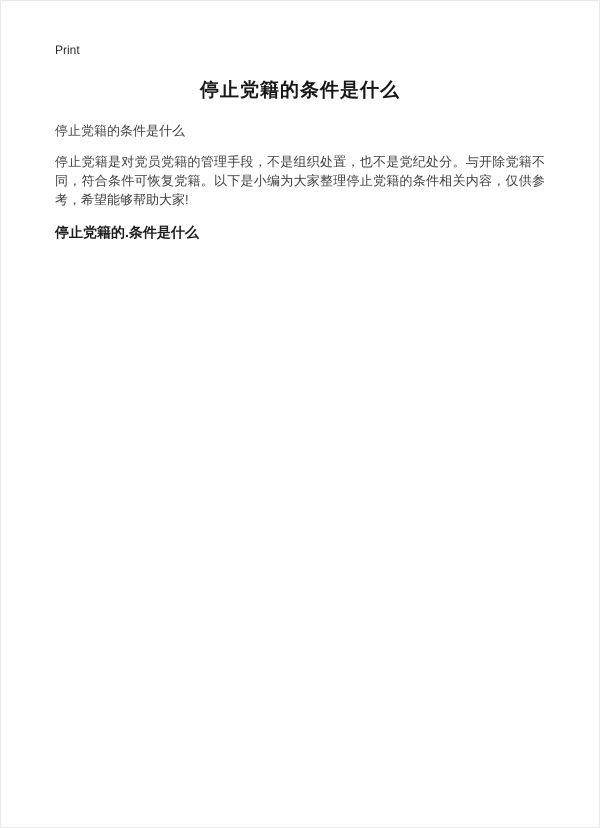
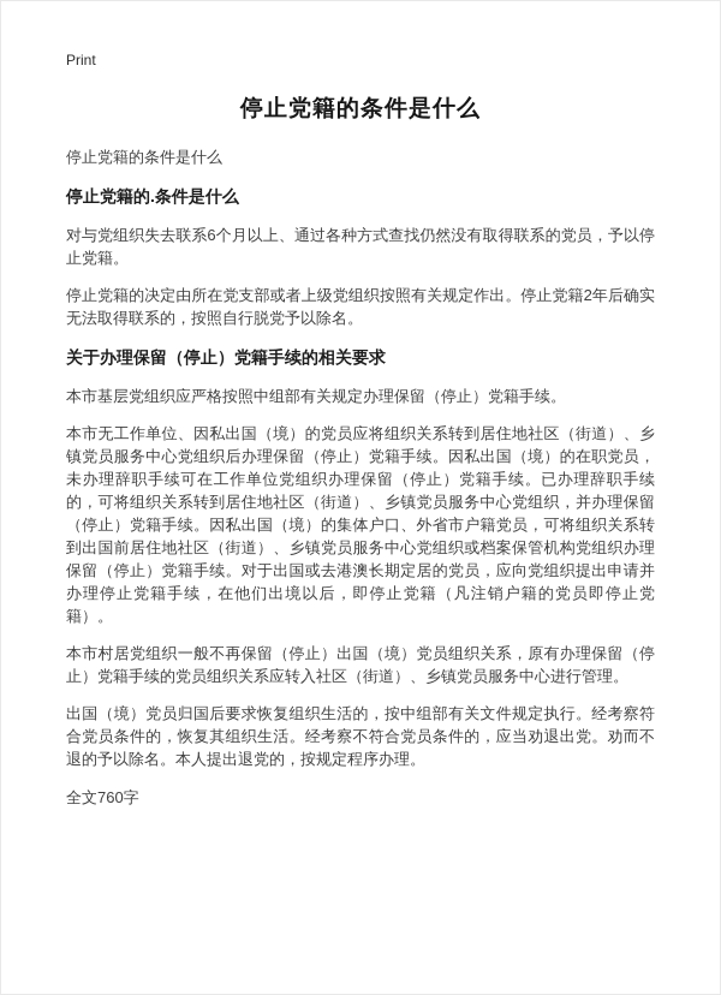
  Print
  停止党籍的条件是什么
  停止党籍的条件是什么
- 停止党籍是对党员党籍的管理手段，不是组织处置，也不是党纪处分。与开除党籍不同，符合条件可恢复党籍。以下是小编为大家整理停止党籍的条件相关内容，仅供参考，希望能够帮助大家!
  停止党籍的.条件是什么
+ 对与党组织失去联系6个月以上、通过各种方式查找仍然没有取得联系的党员，予以停止党籍。
+ 停止党籍的决定由所在党支部或者上级党组织按照有关规定作出。停止党籍2年后确实无法取得联系的，按照自行脱党予以除名。
+ 关于办理保留（停止）党籍手续的相关要求
+ 本市基层党组织应严格按照中组部有关规定办理保留（停止）党籍手续。
+ 本市无工作单位、因私出国（境）的党员应将组织关系转到居住地社区（街道）、乡镇党员服务中心党组织后办理保留（停止）党籍手续。因私出国（境）的在职党员，未办理辞职手续可在工作单位党组织办理保留（停止）党籍手续。已办理辞职手续的，可将组织关系转到居住地社区（街道）、乡镇党员服务中心党组织，并办理保留（停止）党籍手续。因私出国（境）的集体户口、外省市户籍党员，可将组织关系转到出国前居住地社区（街道）、乡镇党员服务中心党组织或档案保管机构党组织办理保留（停止）党籍手续。对于出国或去港澳长期定居的党员，应向党组织提出申请并办理停止党籍手续，在他们出境以后，即停止党籍（凡注销户籍的党员即停止党籍）。
+ 本市村居党组织一般不再保留（停止）出国（境）党员组织关系，原有办理保留（停止）党籍手续的党员组织关系应转入社区（街道）、乡镇党员服务中心进行管理。
+ 出国（境）党员归国后要求恢复组织生活的，按中组部有关文件规定执行。经考察符合党员条件的，恢复其组织生活。经考察不符合党员条件的，应当劝退出党。劝而不退的予以除名。本人提出退党的，按规定程序办理。
+ 全文760字
